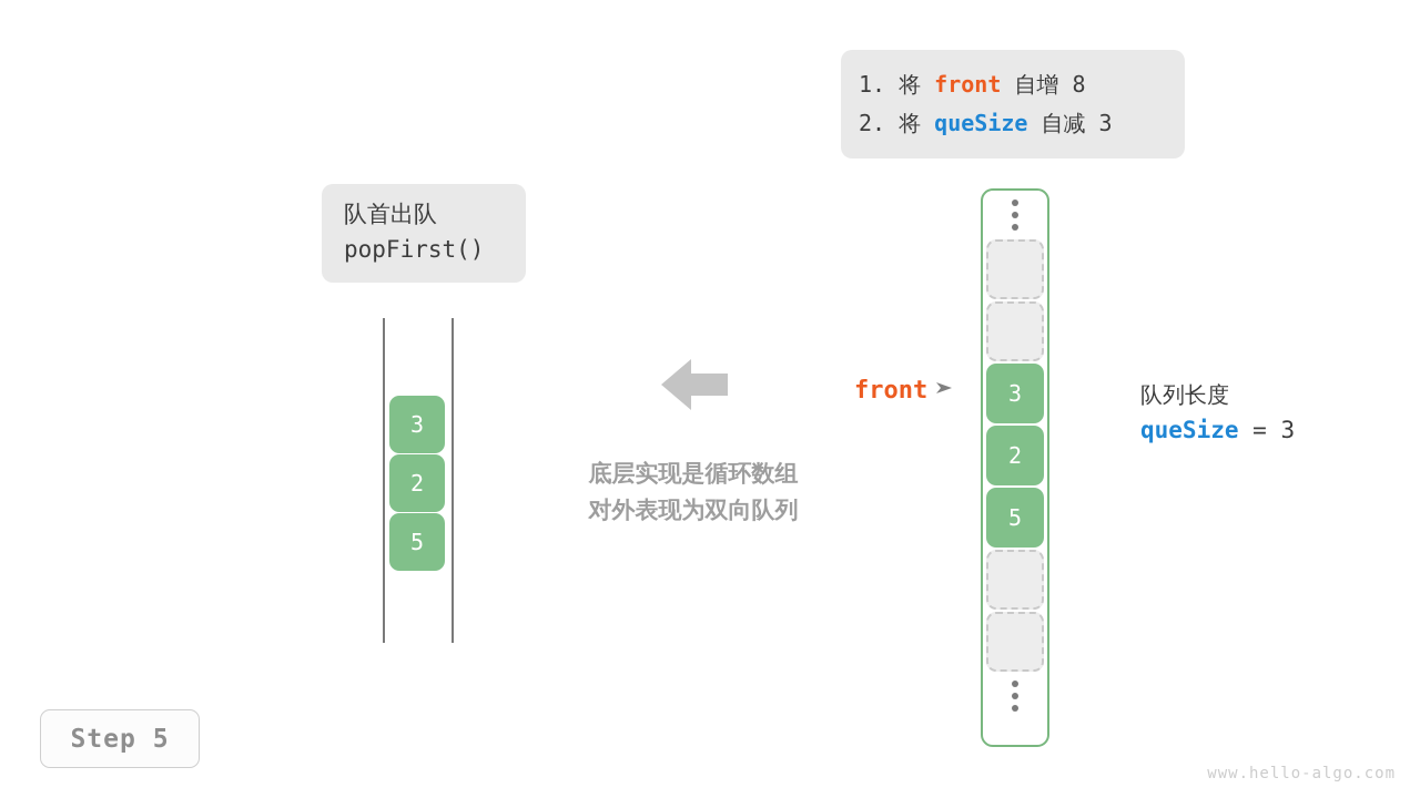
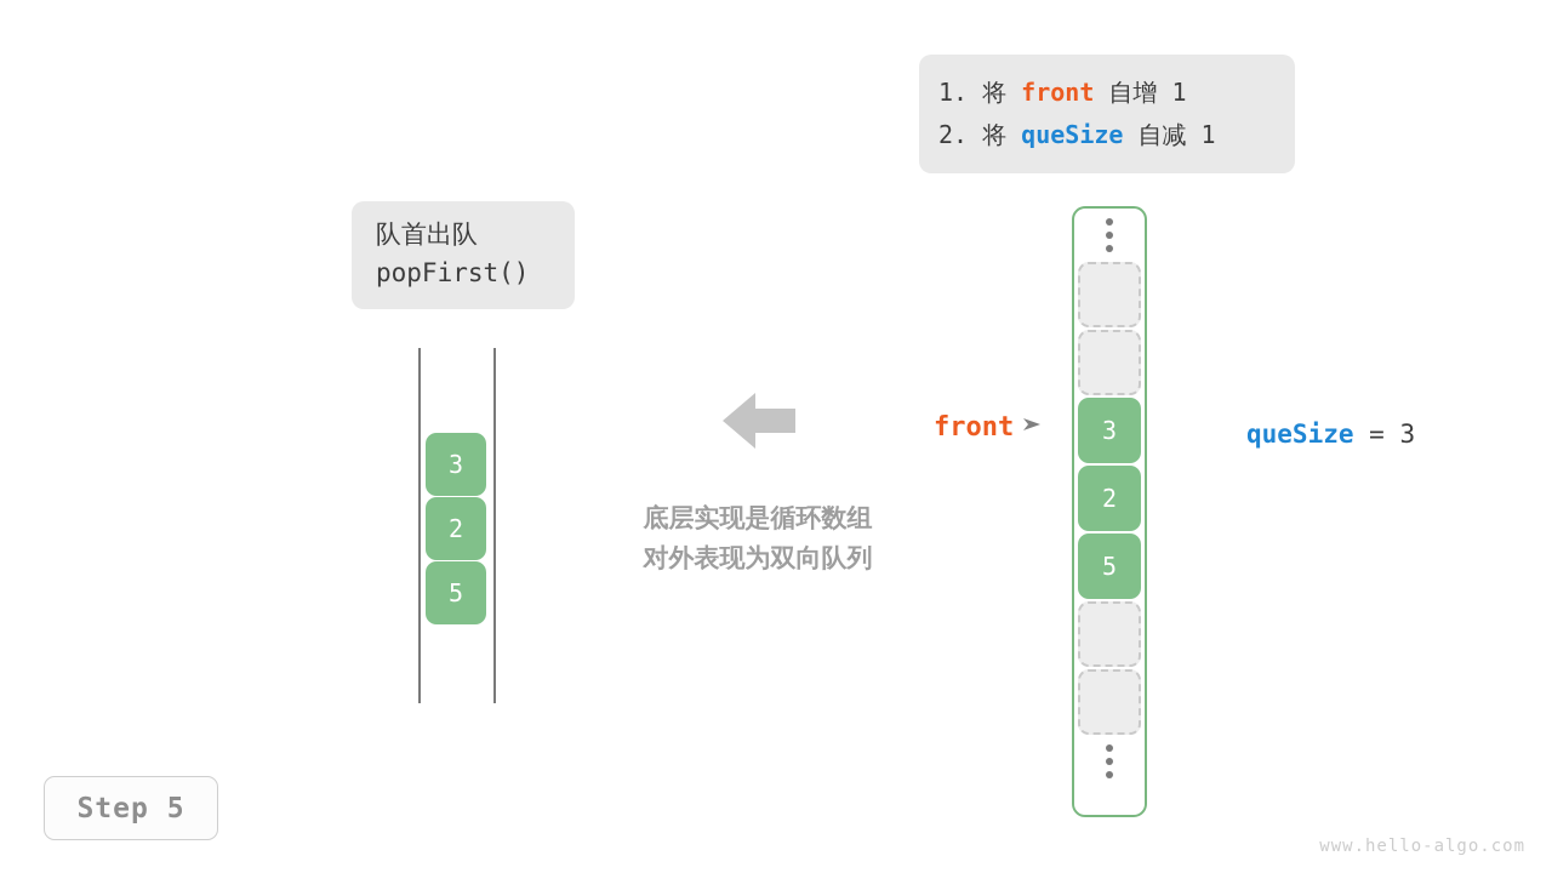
- 1. 将 front 自增 8
+ 1. 将 front 自增 1
- 2. 将 queSize 自减 3
+ 2. 将 queSize 自减 1
  队首出队
  popFirst()
  3
  2
  5
  底层实现是循环数组
  对外表现为双向队列
  front
  3
  2
  5
- 队列长度
  queSize = 3
  Step 5
  www.hello-algo.com
